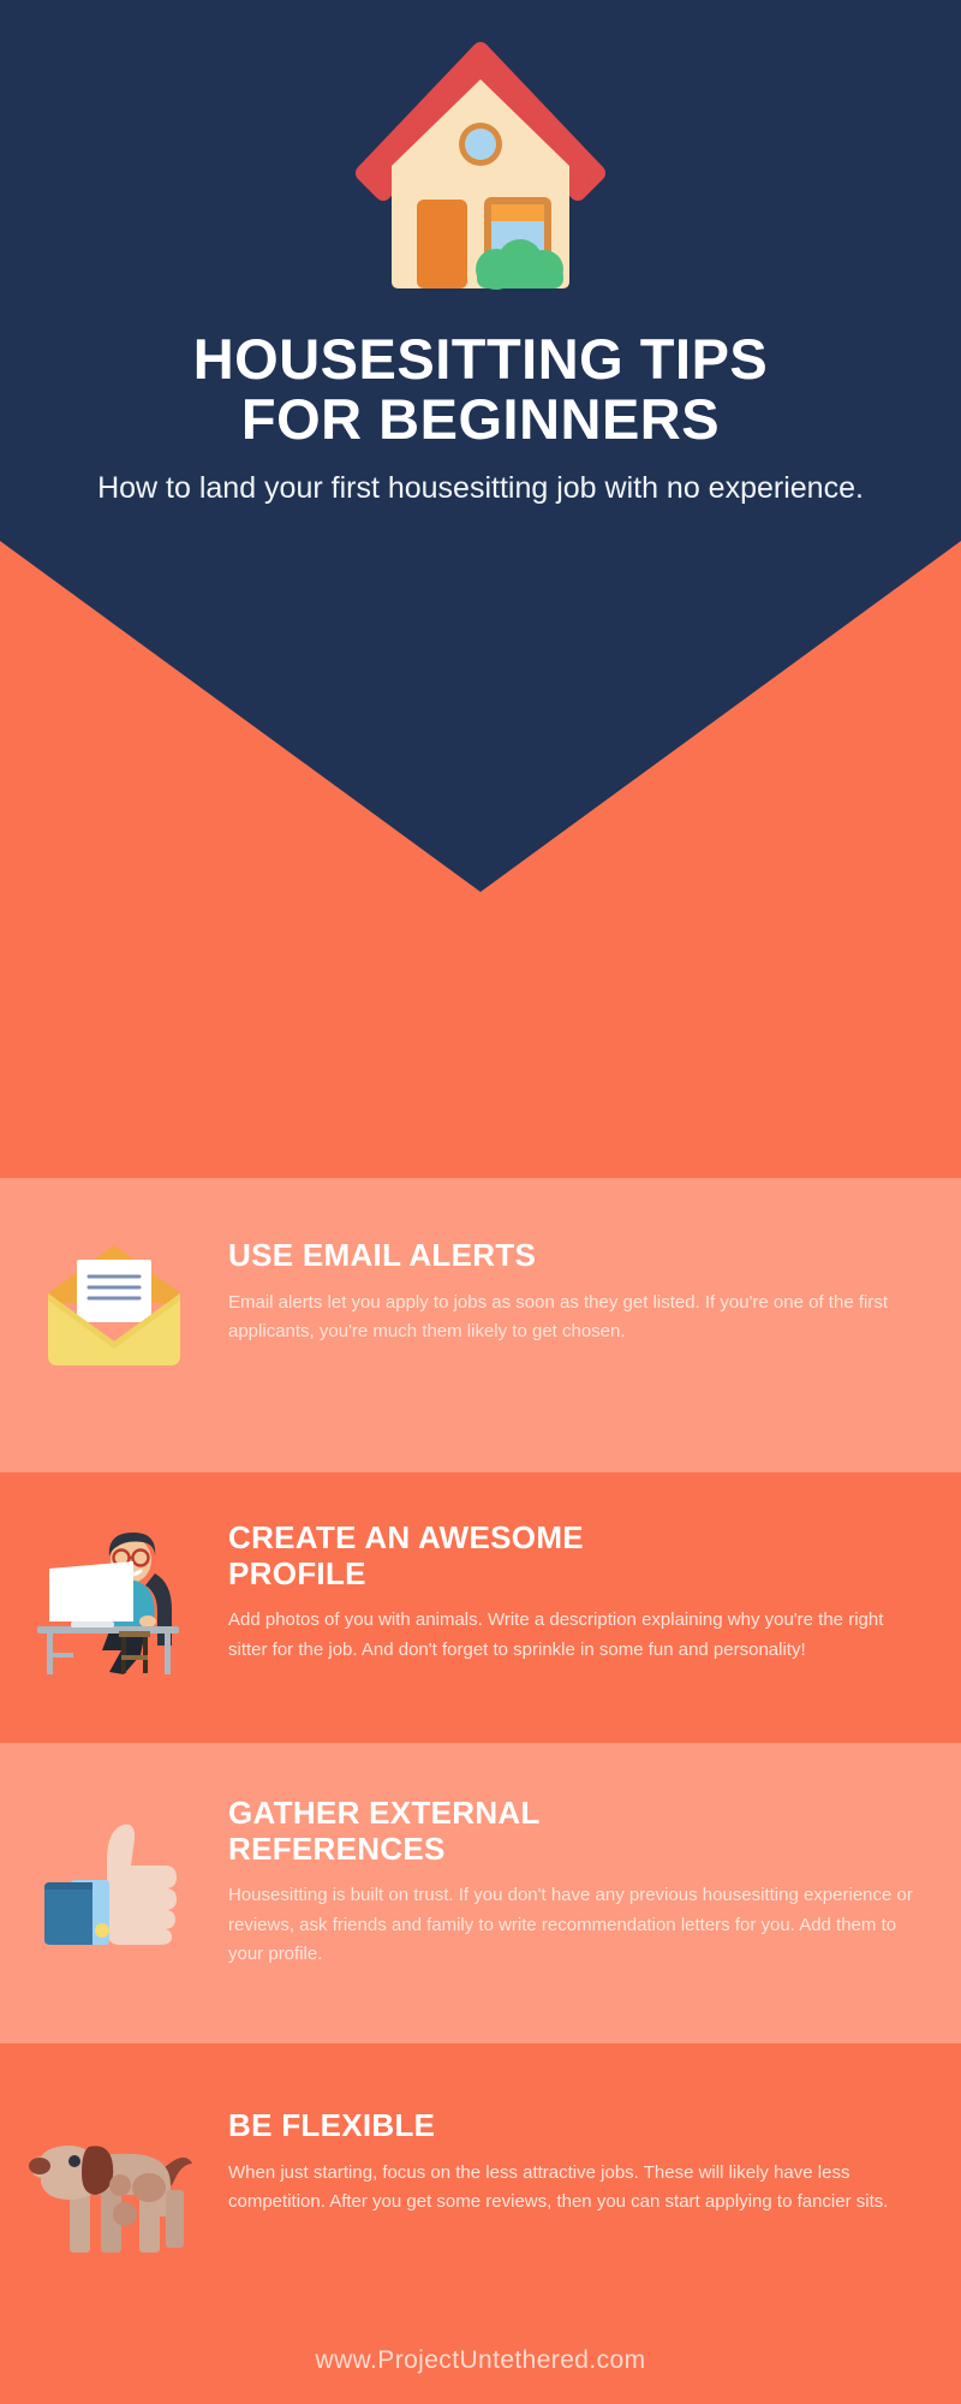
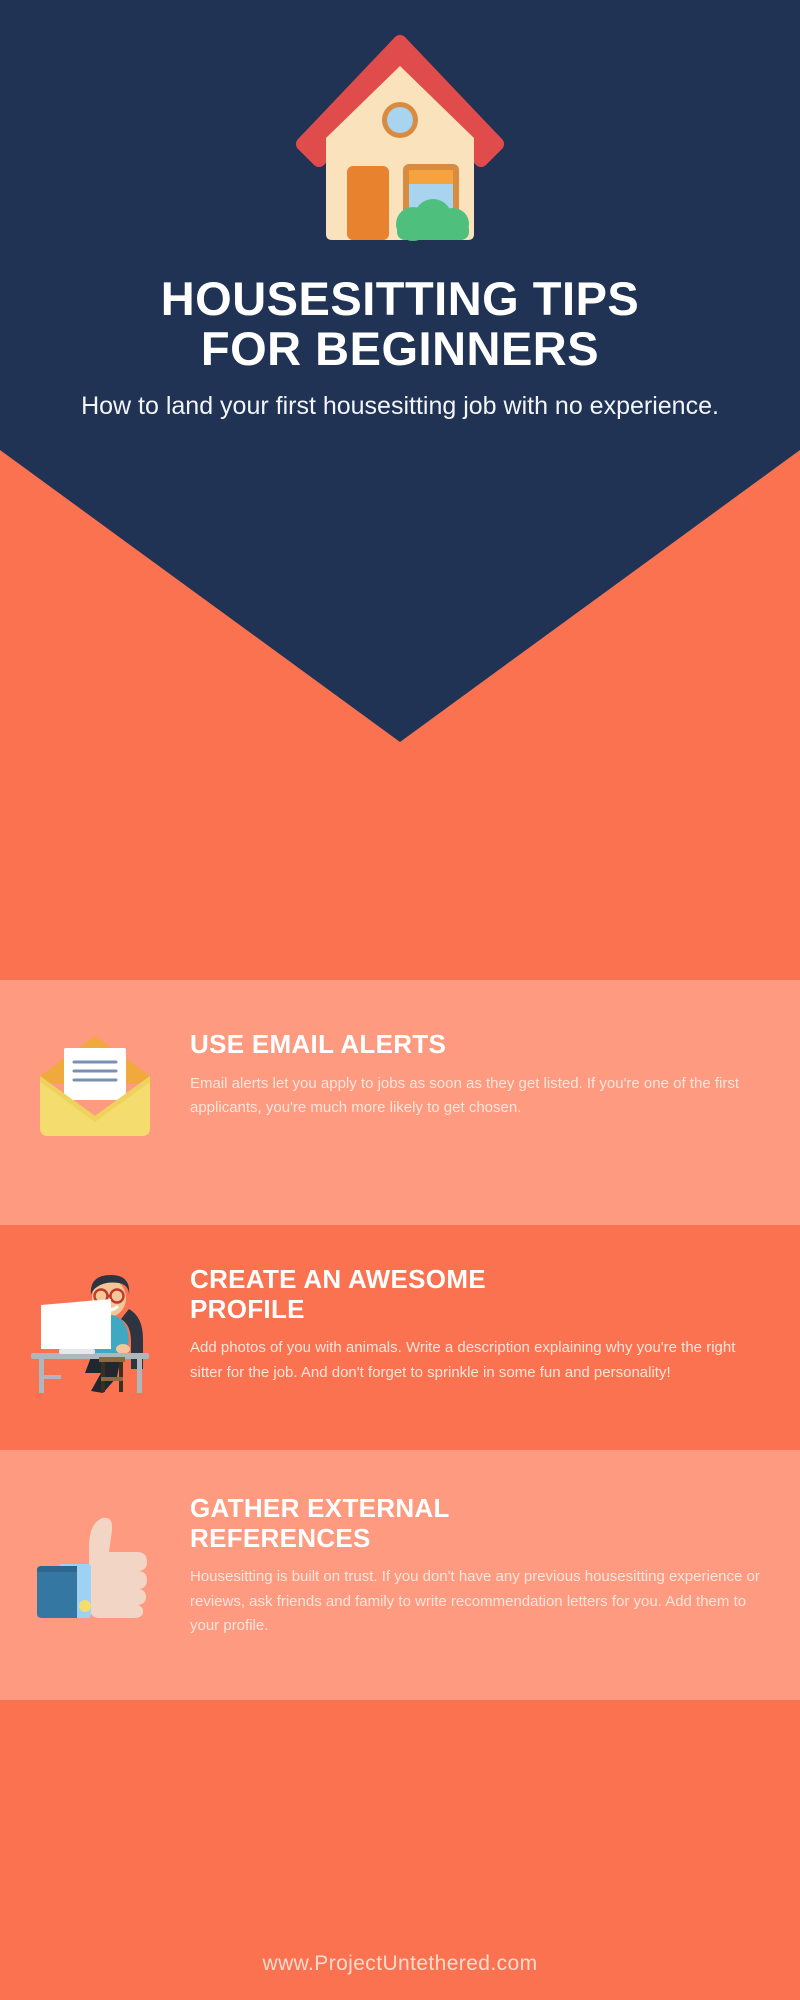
  HOUSESITTING TIPS
  FOR BEGINNERS
  How to land your first housesitting job with no experience.
  USE EMAIL ALERTS
- Email alerts let you apply to jobs as soon as they get listed. If you're one of the first applicants, you're much them likely to get chosen.
+ Email alerts let you apply to jobs as soon as they get listed. If you're one of the first applicants, you're much more likely to get chosen.
  CREATE AN AWESOME PROFILE
  Add photos of you with animals. Write a description explaining why you're the right sitter for the job. And don't forget to sprinkle in some fun and personality!
  GATHER EXTERNAL REFERENCES
  Housesitting is built on trust. If you don't have any previous housesitting experience or reviews, ask friends and family to write recommendation letters for you. Add them to your profile.
- BE FLEXIBLE
- When just starting, focus on the less attractive jobs. These will likely have less competition. After you get some reviews, then you can start applying to fancier sits.
  www.ProjectUntethered.com
